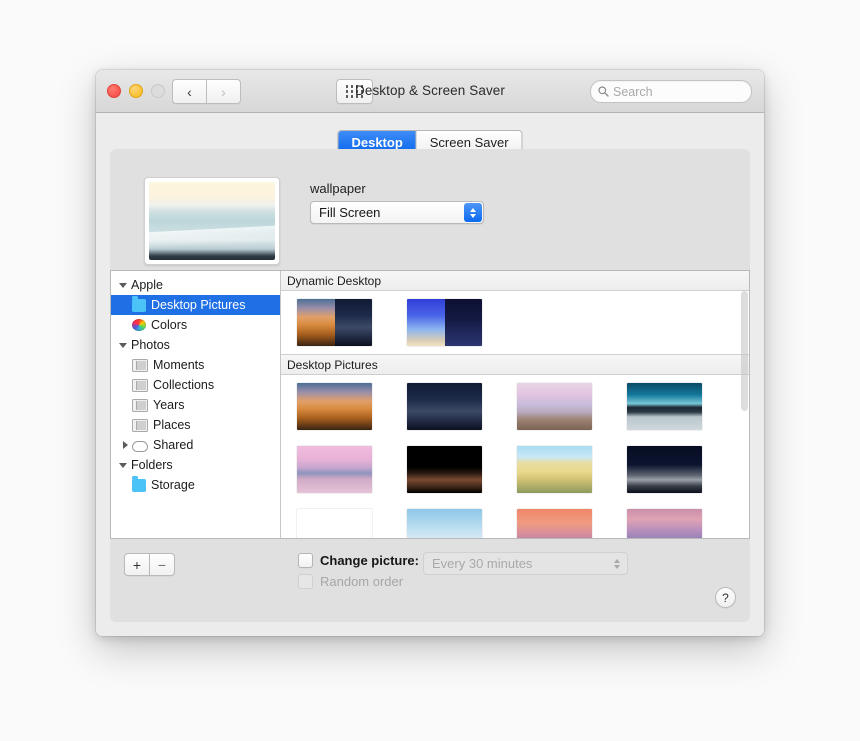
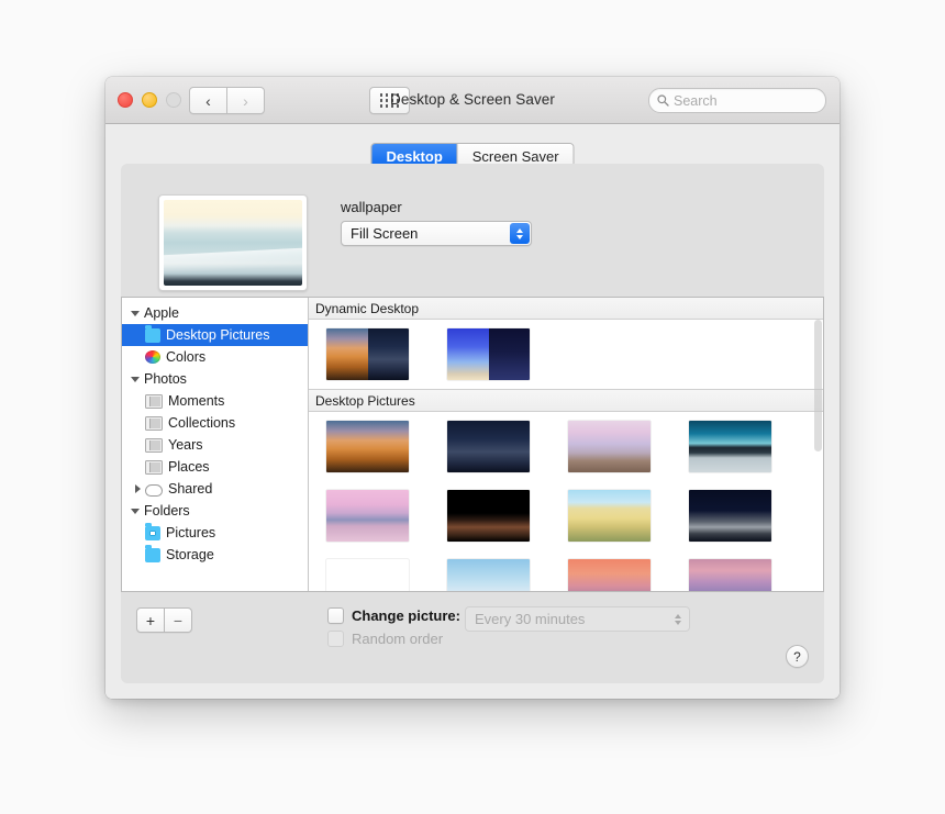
  ‹
  ›
  Desktop & Screen Saver
  Search
  Desktop
  Screen Saver
  wallpaper
  Fill Screen
  Apple
  Desktop Pictures
  Colors
  Photos
  Moments
  Collections
  Years
  Places
  Shared
  Folders
+ Pictures
  Storage
  Dynamic Desktop
  Desktop Pictures
  +
  −
  Change picture:
  Every 30 minutes
  Random order
  ?
